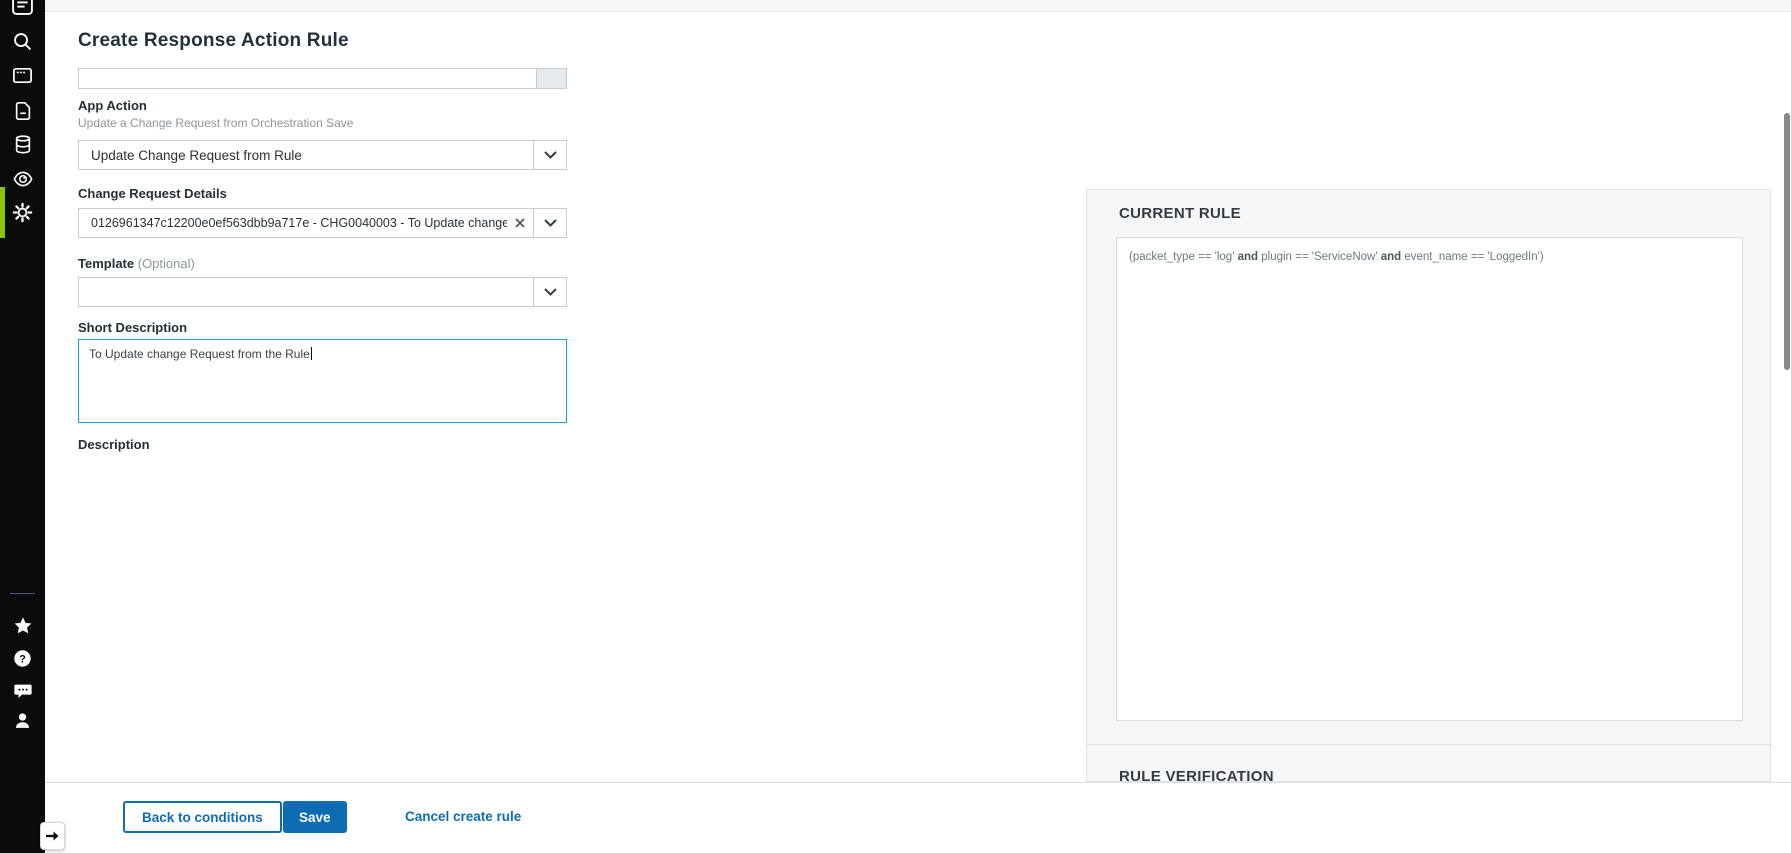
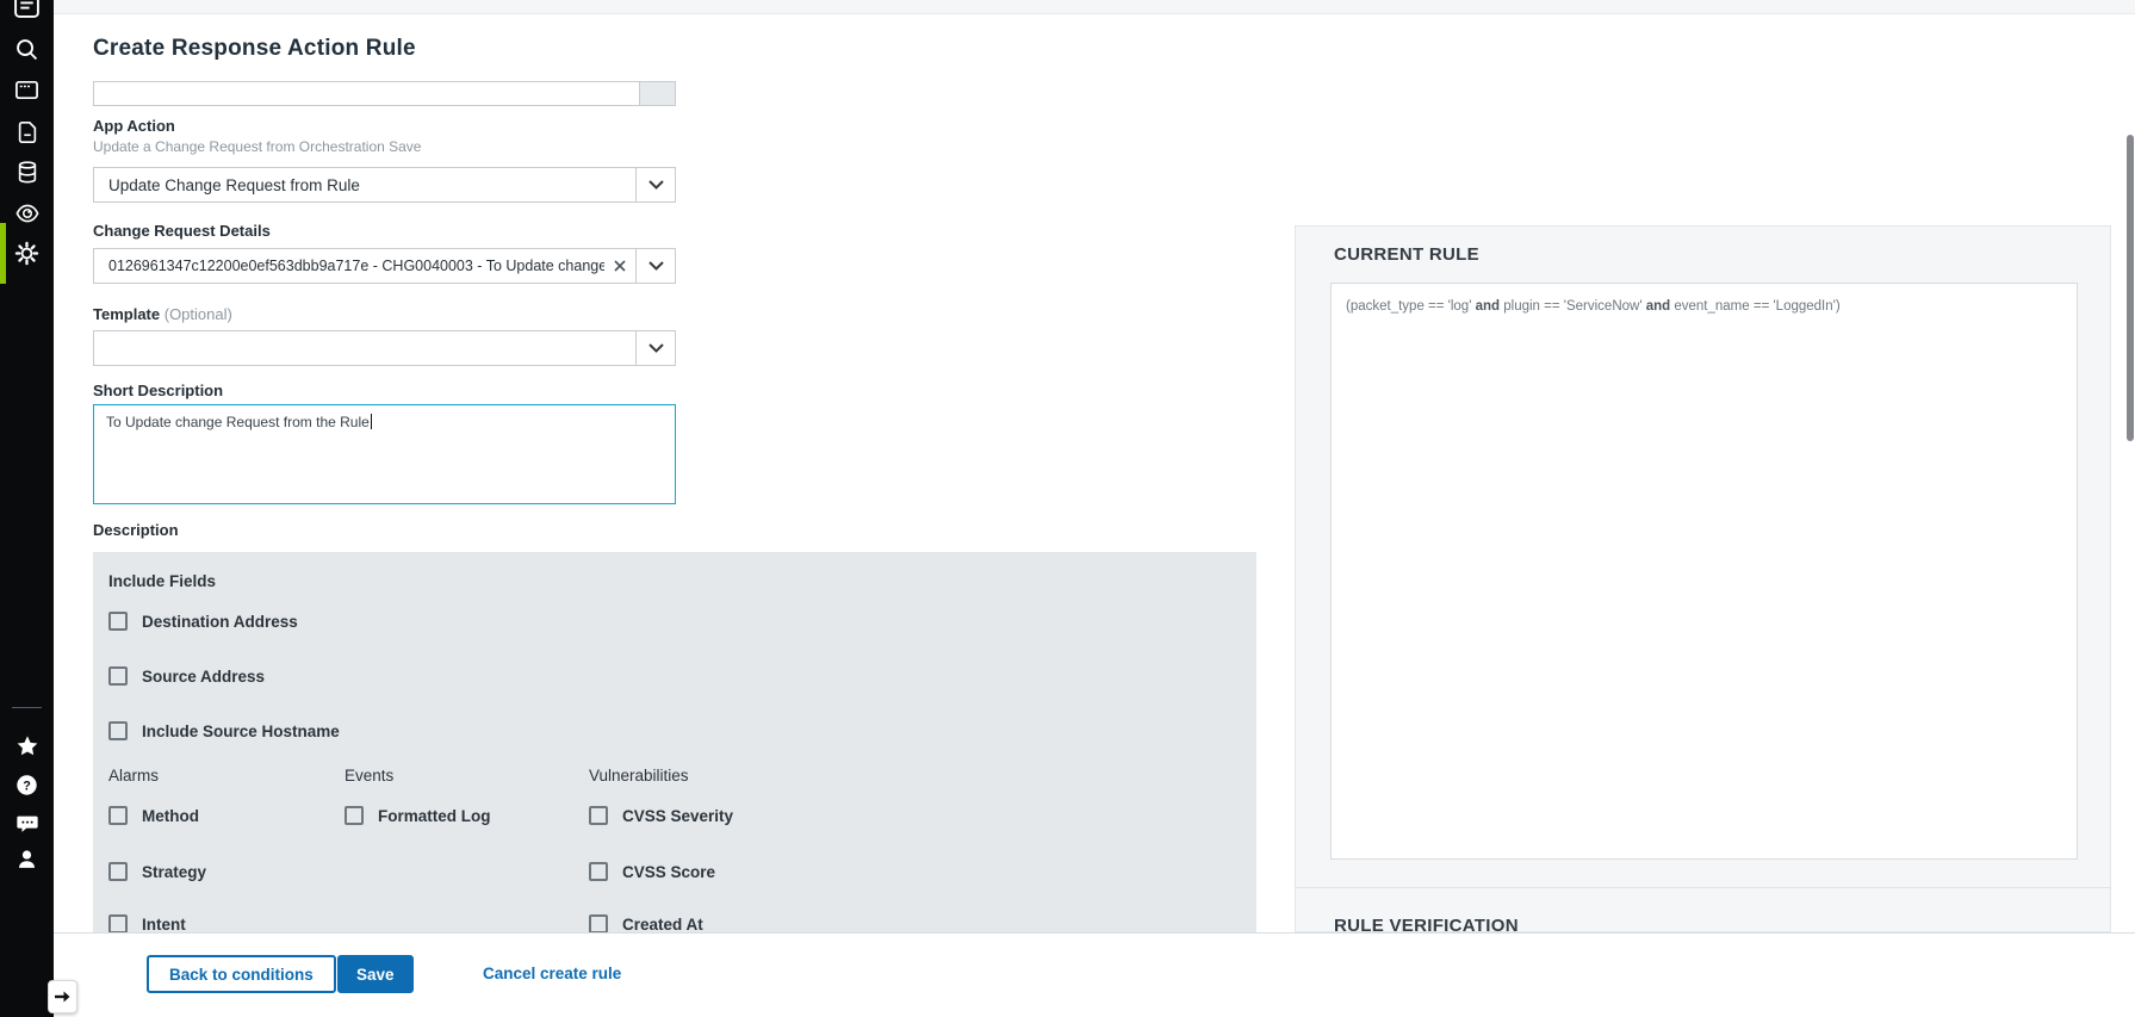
  ?
  Create Response Action Rule
  App Action
  Update a Change Request from Orchestration Save
  Update Change Request from Rule
  Change Request Details
  0126961347c12200e0ef563dbb9a717e - CHG0040003 - To Update change
  Template (Optional)
  Short Description
  To Update change Request from the Rule
  Description
+ Include Fields
+ Destination Address
+ Source Address
+ Include Source Hostname
+ Alarms
+ Events
+ Vulnerabilities
+ Method
+ Strategy
+ Intent
+ Formatted Log
+ CVSS Severity
+ CVSS Score
+ Created At
  CURRENT RULE
  (packet_type == 'log' and plugin == 'ServiceNow' and event_name == 'LoggedIn')
  RULE VERIFICATION
  Back to conditions
  Save
  Cancel create rule
